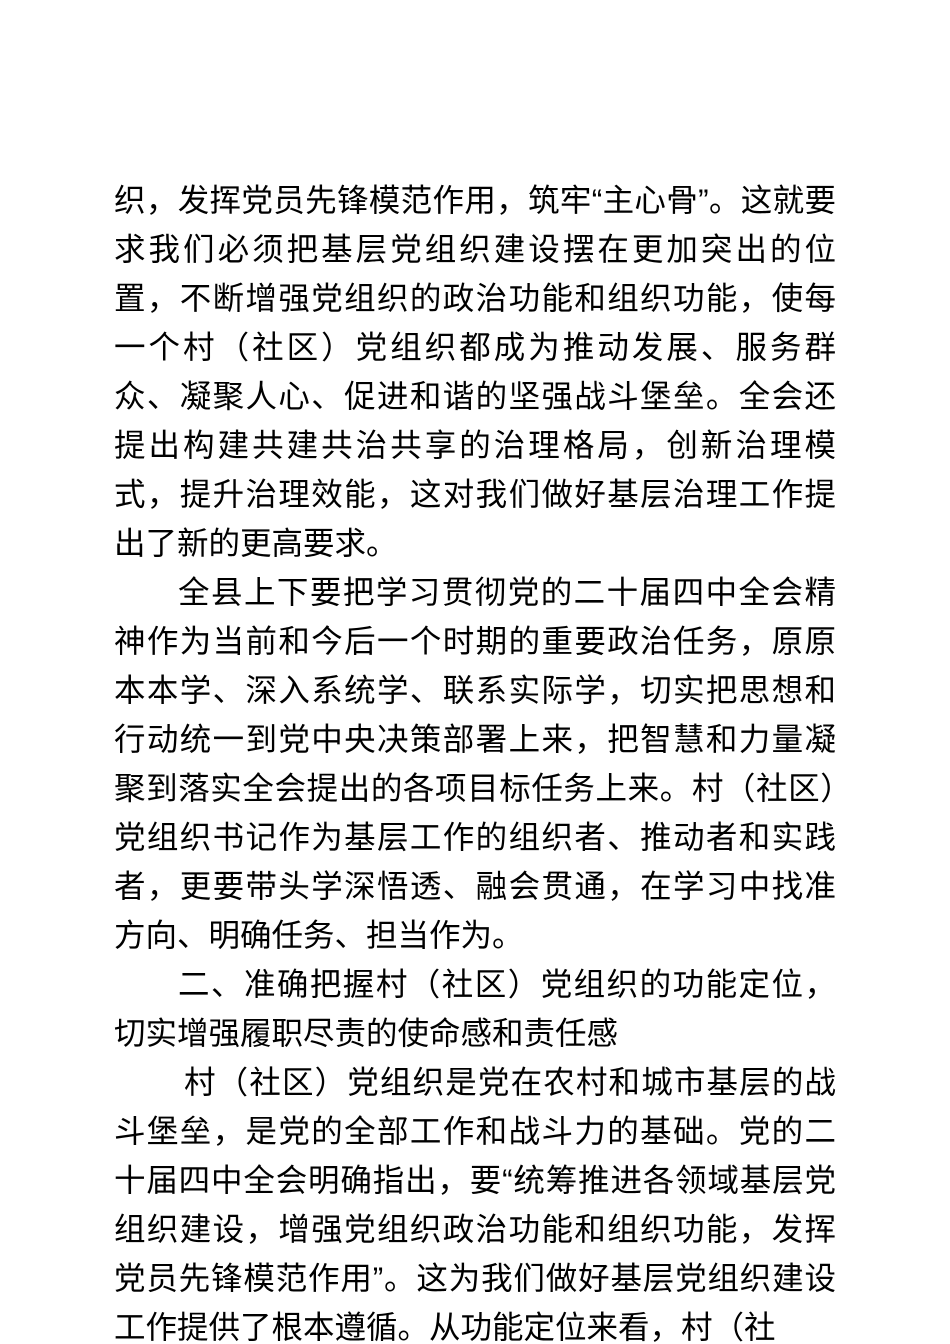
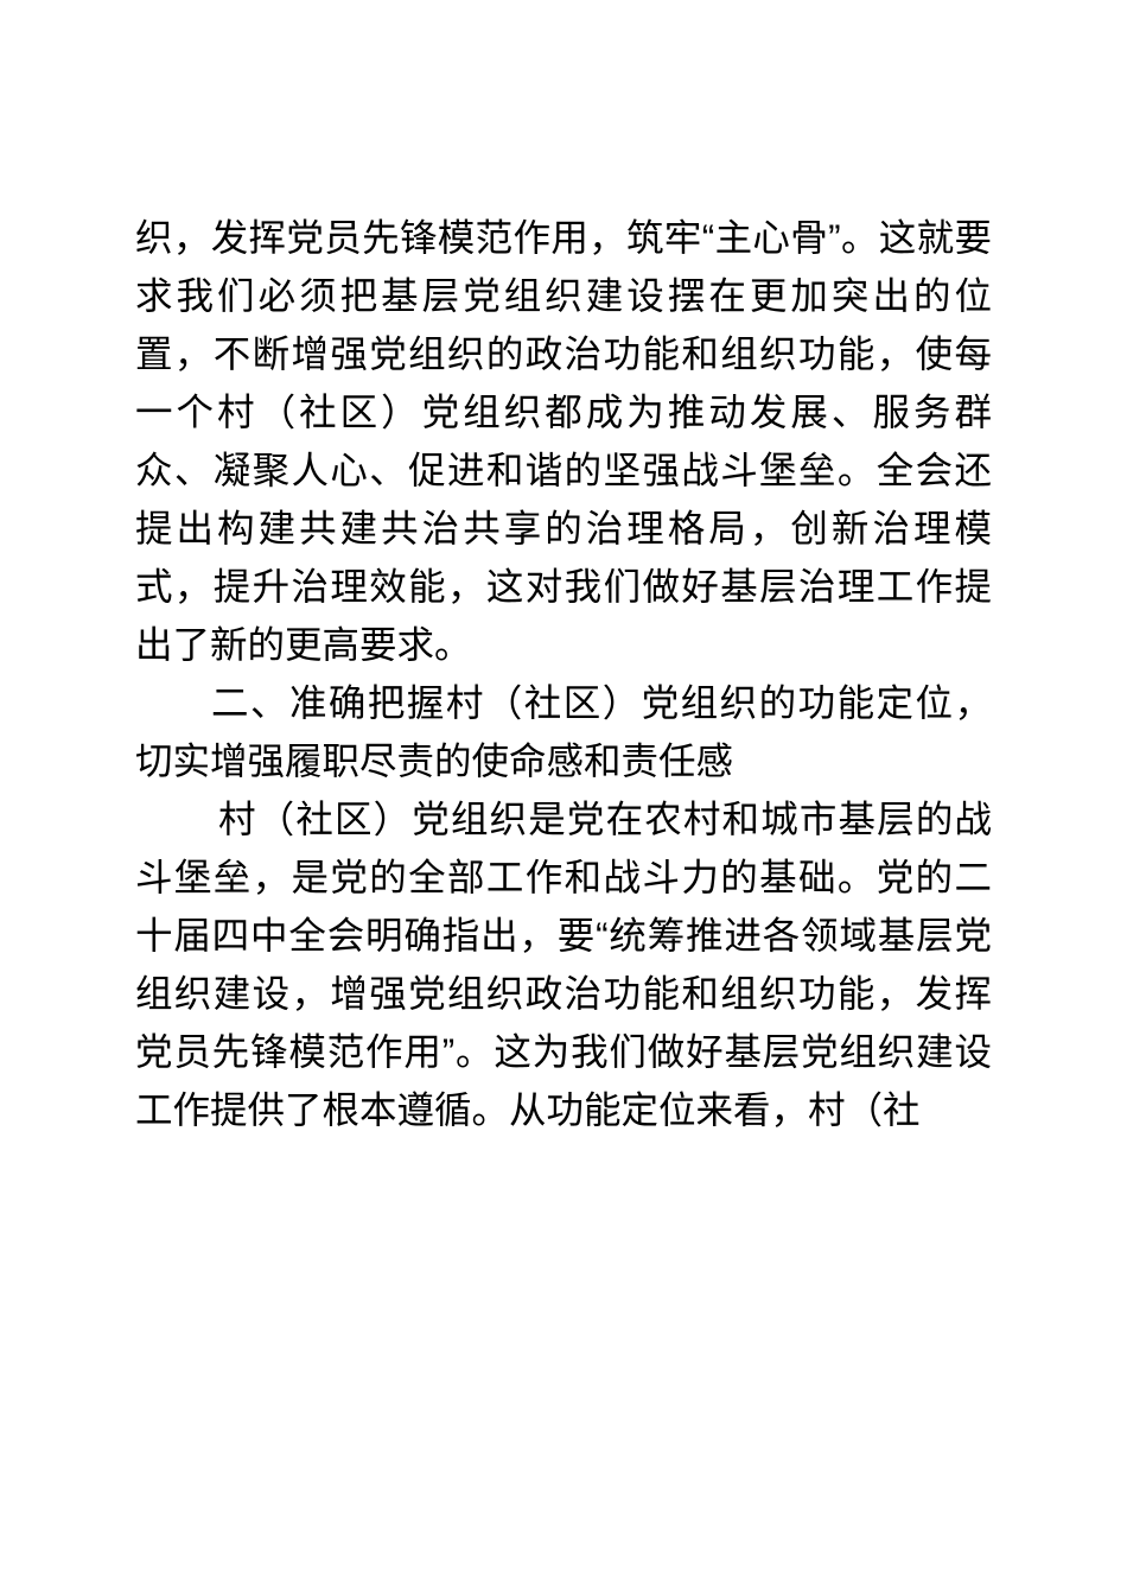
  织，发挥党员先锋模范作用，筑牢“主心骨”。这就要求我们必须把基层党组织建设摆在更加突出的位置，不断增强党组织的政治功能和组织功能，使每一个村（社区）党组织都成为推动发展、服务群众、凝聚人心、促进和谐的坚强战斗堡垒。全会还提出构建共建共治共享的治理格局，创新治理模式，提升治理效能，这对我们做好基层治理工作提出了新的更高要求。
- 全县上下要把学习贯彻党的二十届四中全会精神作为当前和今后一个时期的重要政治任务，原原本本学、深入系统学、联系实际学，切实把思想和行动统一到党中央决策部署上来，把智慧和力量凝聚到落实全会提出的各项目标任务上来。村（社区）党组织书记作为基层工作的组织者、推动者和实践者，更要带头学深悟透、融会贯通，在学习中找准方向、明确任务、担当作为。
  二、准确把握村（社区）党组织的功能定位，切实增强履职尽责的使命感和责任感
  村（社区）党组织是党在农村和城市基层的战斗堡垒，是党的全部工作和战斗力的基础。党的二十届四中全会明确指出，要“统筹推进各领域基层党组织建设，增强党组织政治功能和组织功能，发挥党员先锋模范作用”。这为我们做好基层党组织建设工作提供了根本遵循。从功能定位来看，村（社
